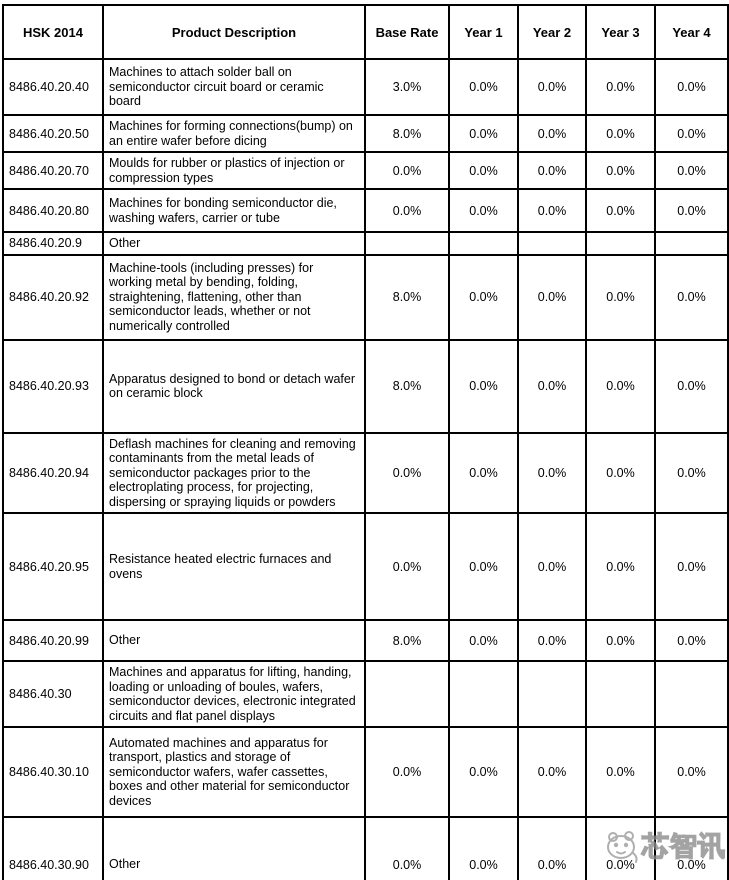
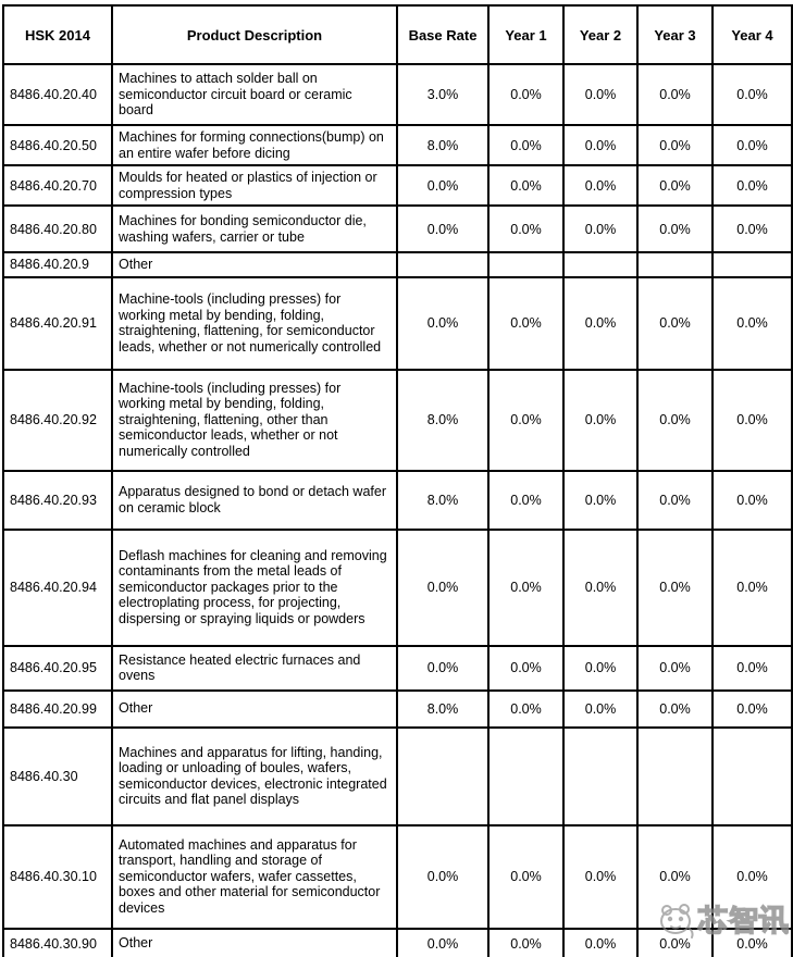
  HSK 2014	Product Description	Base Rate	Year 1	Year 2	Year 3	Year 4
  8486.40.20.40	Machines to attach solder ball on semiconductor circuit board or ceramic board	3.0%	0.0%	0.0%	0.0%	0.0%
  8486.40.20.50	Machines for forming connections(bump) on an entire wafer before dicing	8.0%	0.0%	0.0%	0.0%	0.0%
- 8486.40.20.70	Moulds for rubber or plastics of injection or compression types	0.0%	0.0%	0.0%	0.0%	0.0%
+ 8486.40.20.70	Moulds for heated or plastics of injection or compression types	0.0%	0.0%	0.0%	0.0%	0.0%
  8486.40.20.80	Machines for bonding semiconductor die, washing wafers, carrier or tube	0.0%	0.0%	0.0%	0.0%	0.0%
  8486.40.20.9	Other
+ 8486.40.20.91	Machine-tools (including presses) for working metal by bending, folding, straightening, flattening, for semiconductor leads, whether or not numerically controlled	0.0%	0.0%	0.0%	0.0%	0.0%
  8486.40.20.92	Machine-tools (including presses) for working metal by bending, folding, straightening, flattening, other than semiconductor leads, whether or not numerically controlled	8.0%	0.0%	0.0%	0.0%	0.0%
  8486.40.20.93	Apparatus designed to bond or detach wafer on ceramic block	8.0%	0.0%	0.0%	0.0%	0.0%
  8486.40.20.94	Deflash machines for cleaning and removing contaminants from the metal leads of semiconductor packages prior to the electroplating process, for projecting, dispersing or spraying liquids or powders	0.0%	0.0%	0.0%	0.0%	0.0%
  8486.40.20.95	Resistance heated electric furnaces and ovens	0.0%	0.0%	0.0%	0.0%	0.0%
  8486.40.20.99	Other	8.0%	0.0%	0.0%	0.0%	0.0%
  8486.40.30	Machines and apparatus for lifting, handing, loading or unloading of boules, wafers, semiconductor devices, electronic integrated circuits and flat panel displays
- 8486.40.30.10	Automated machines and apparatus for transport, plastics and storage of semiconductor wafers, wafer cassettes, boxes and other material for semiconductor devices	0.0%	0.0%	0.0%	0.0%	0.0%
+ 8486.40.30.10	Automated machines and apparatus for transport, handling and storage of semiconductor wafers, wafer cassettes, boxes and other material for semiconductor devices	0.0%	0.0%	0.0%	0.0%	0.0%
  8486.40.30.90	Other	0.0%	0.0%	0.0%	0.0%	0.0%
  芯智讯
